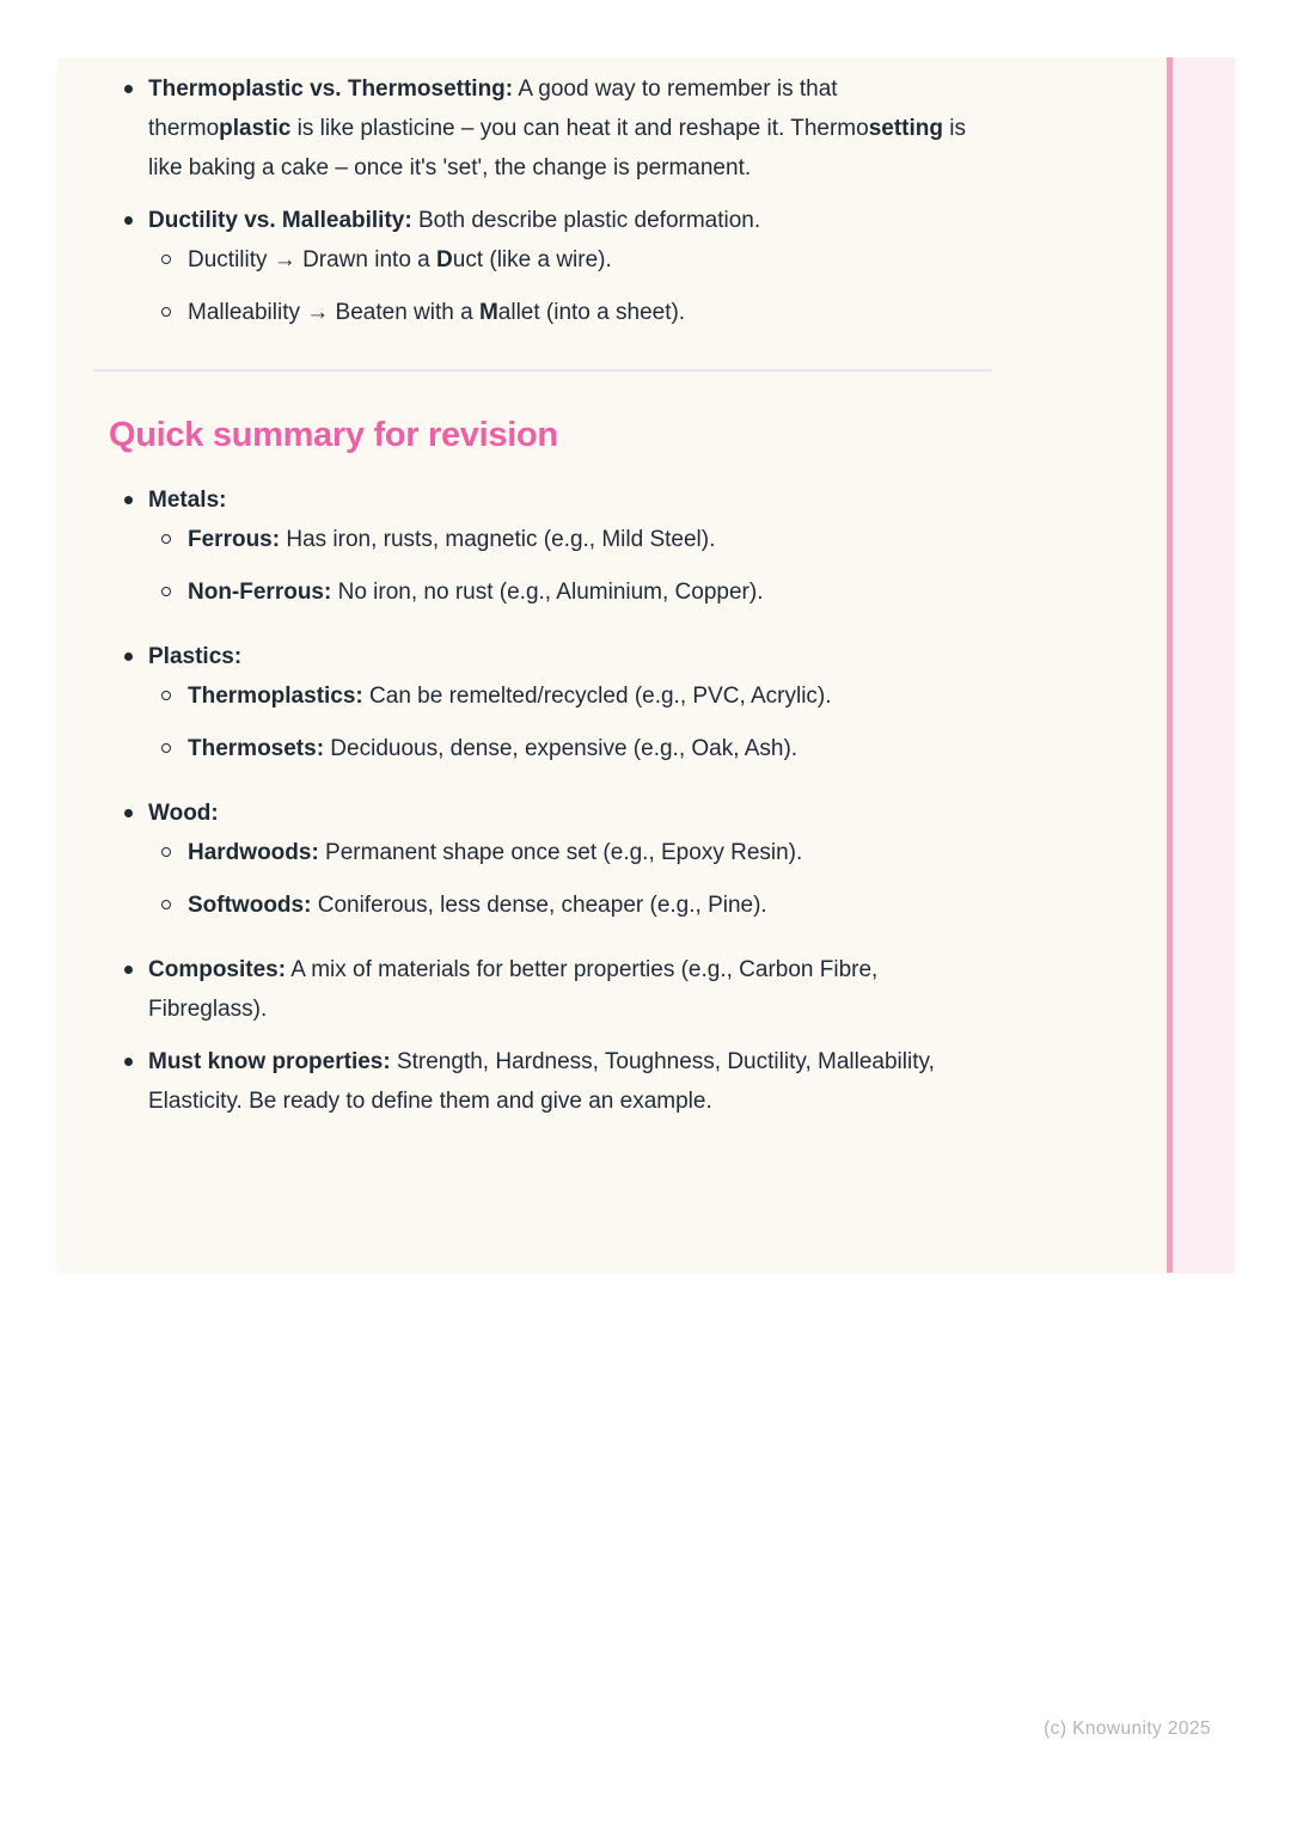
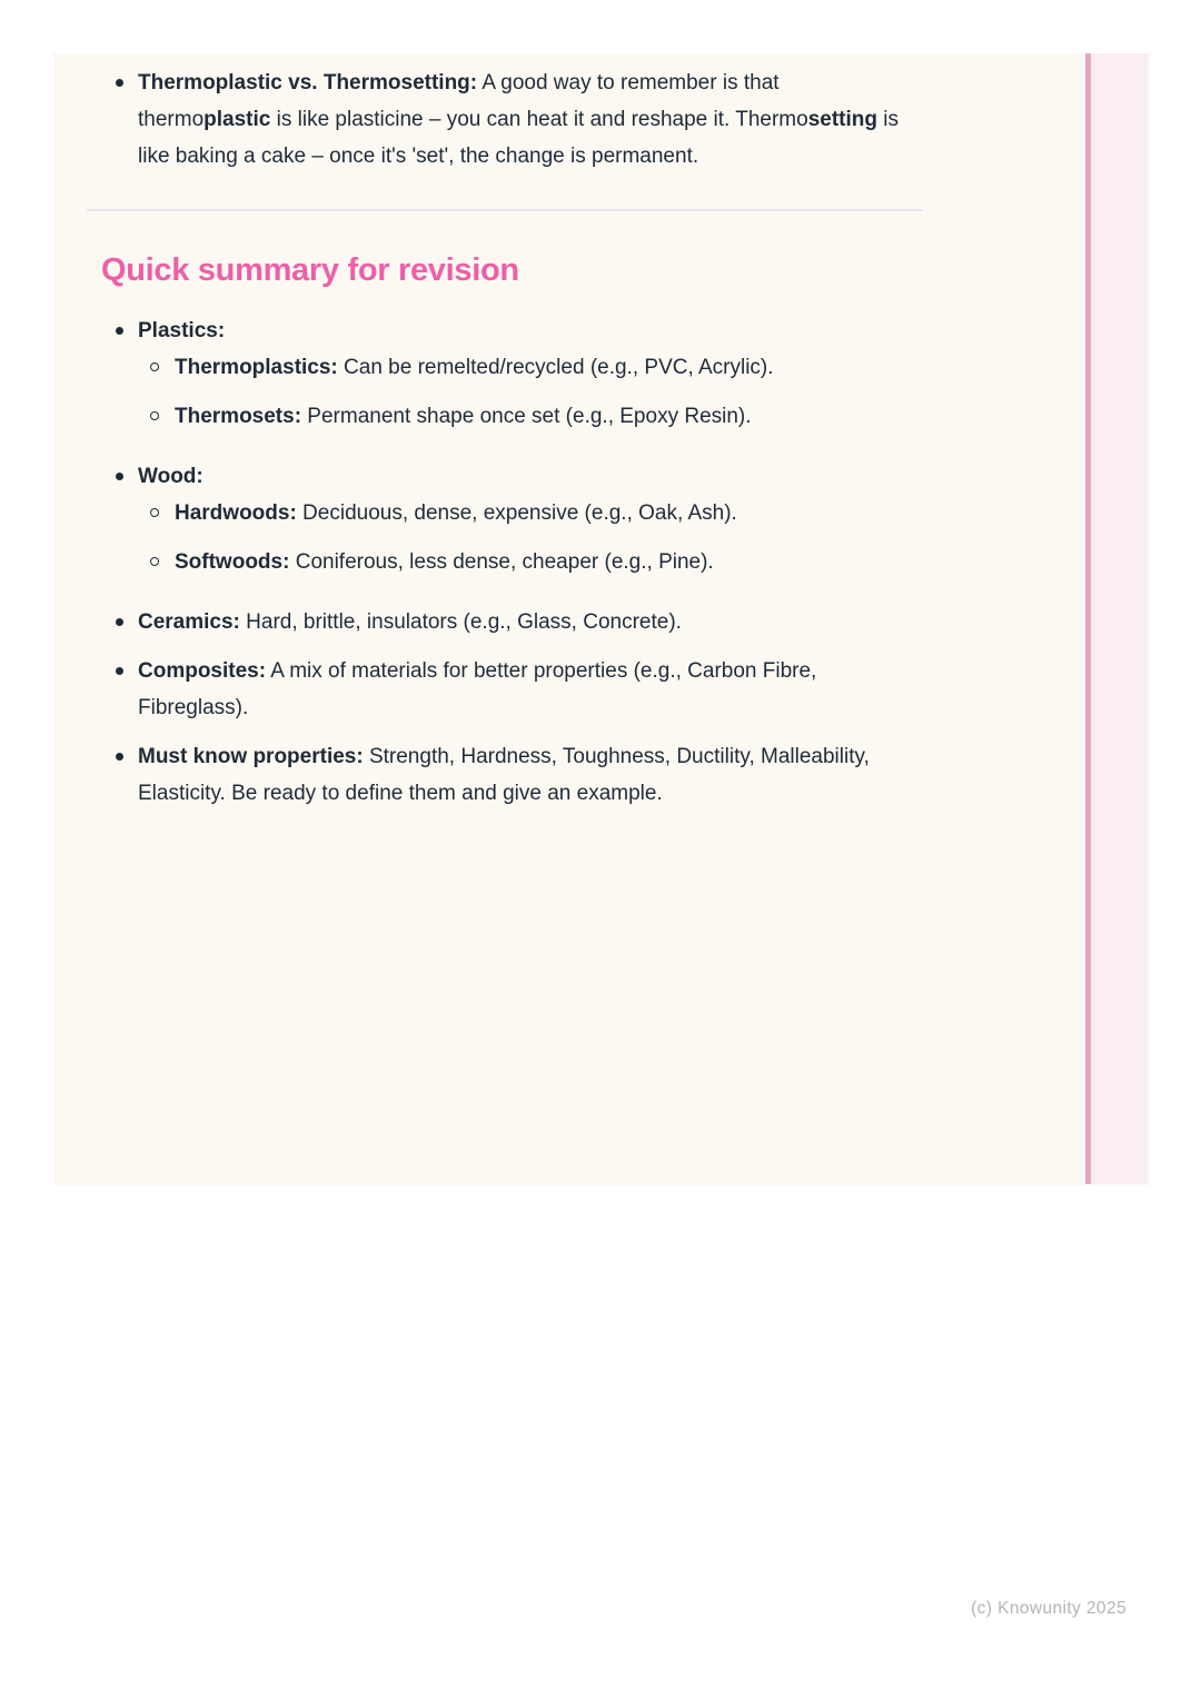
  Thermoplastic vs. Thermosetting: A good way to remember is that thermoplastic is like plasticine – you can heat it and reshape it. Thermosetting is like baking a cake – once it's 'set', the change is permanent.
- Ductility vs. Malleability: Both describe plastic deformation.
- Ductility → Drawn into a Duct (like a wire).
- Malleability → Beaten with a Mallet (into a sheet).
  Quick summary for revision
- Metals:
- Ferrous: Has iron, rusts, magnetic (e.g., Mild Steel).
- Non-Ferrous: No iron, no rust (e.g., Aluminium, Copper).
  Plastics:
  Thermoplastics: Can be remelted/recycled (e.g., PVC, Acrylic).
- Thermosets: Deciduous, dense, expensive (e.g., Oak, Ash).
+ Thermosets: Permanent shape once set (e.g., Epoxy Resin).
  Wood:
- Hardwoods: Permanent shape once set (e.g., Epoxy Resin).
+ Hardwoods: Deciduous, dense, expensive (e.g., Oak, Ash).
  Softwoods: Coniferous, less dense, cheaper (e.g., Pine).
+ Ceramics: Hard, brittle, insulators (e.g., Glass, Concrete).
  Composites: A mix of materials for better properties (e.g., Carbon Fibre, Fibreglass).
  Must know properties: Strength, Hardness, Toughness, Ductility, Malleability, Elasticity. Be ready to define them and give an example.
  (c) Knowunity 2025
